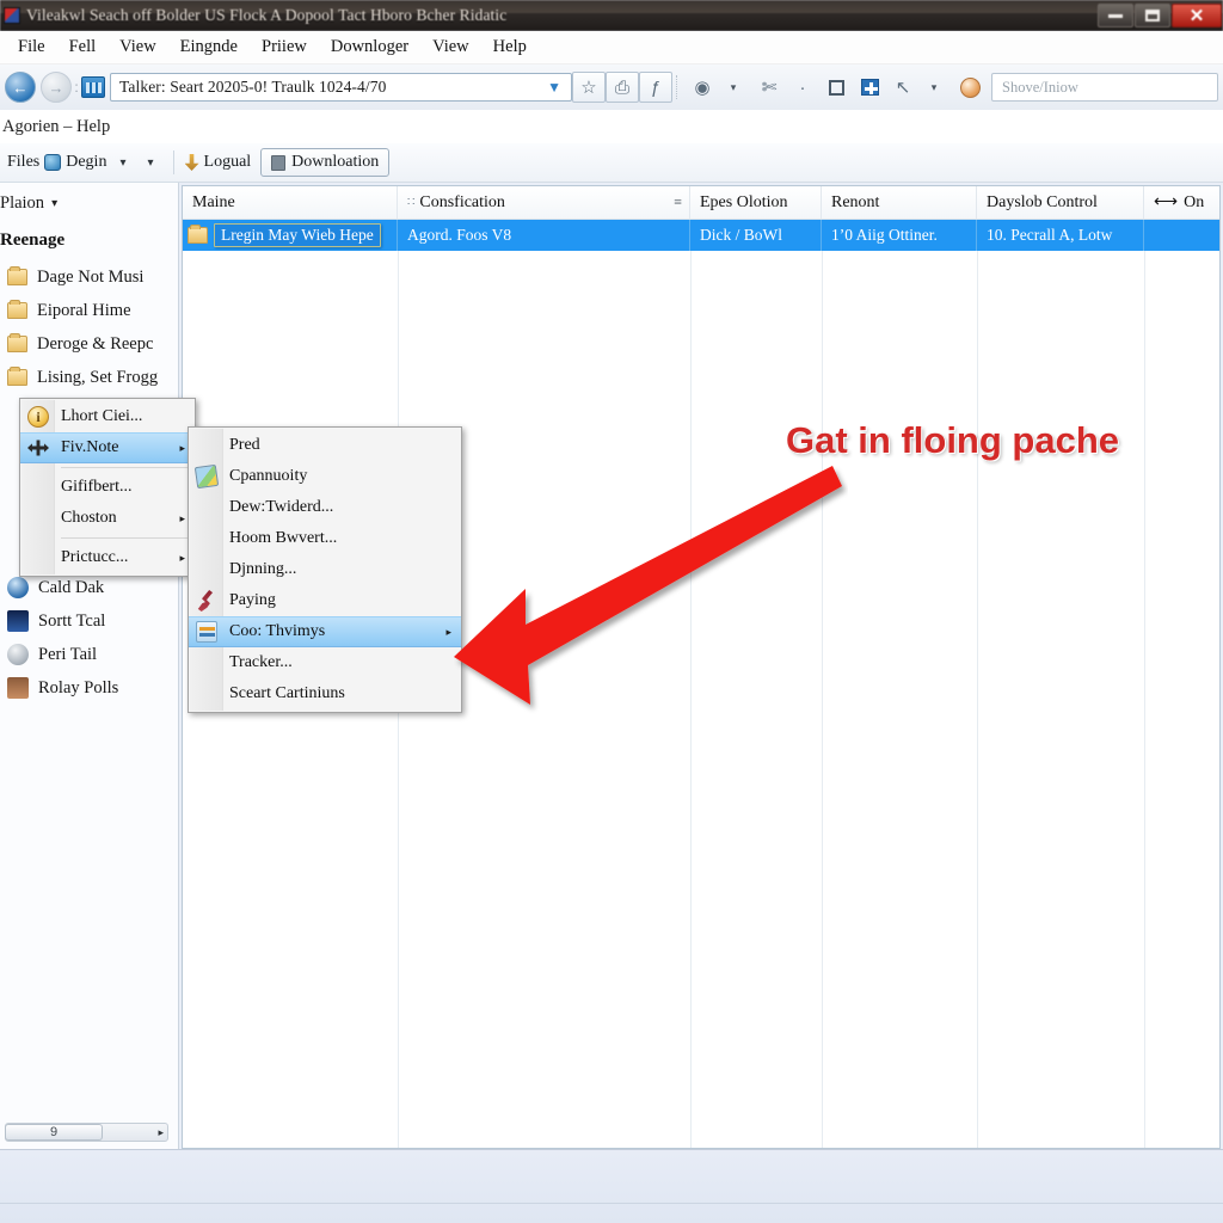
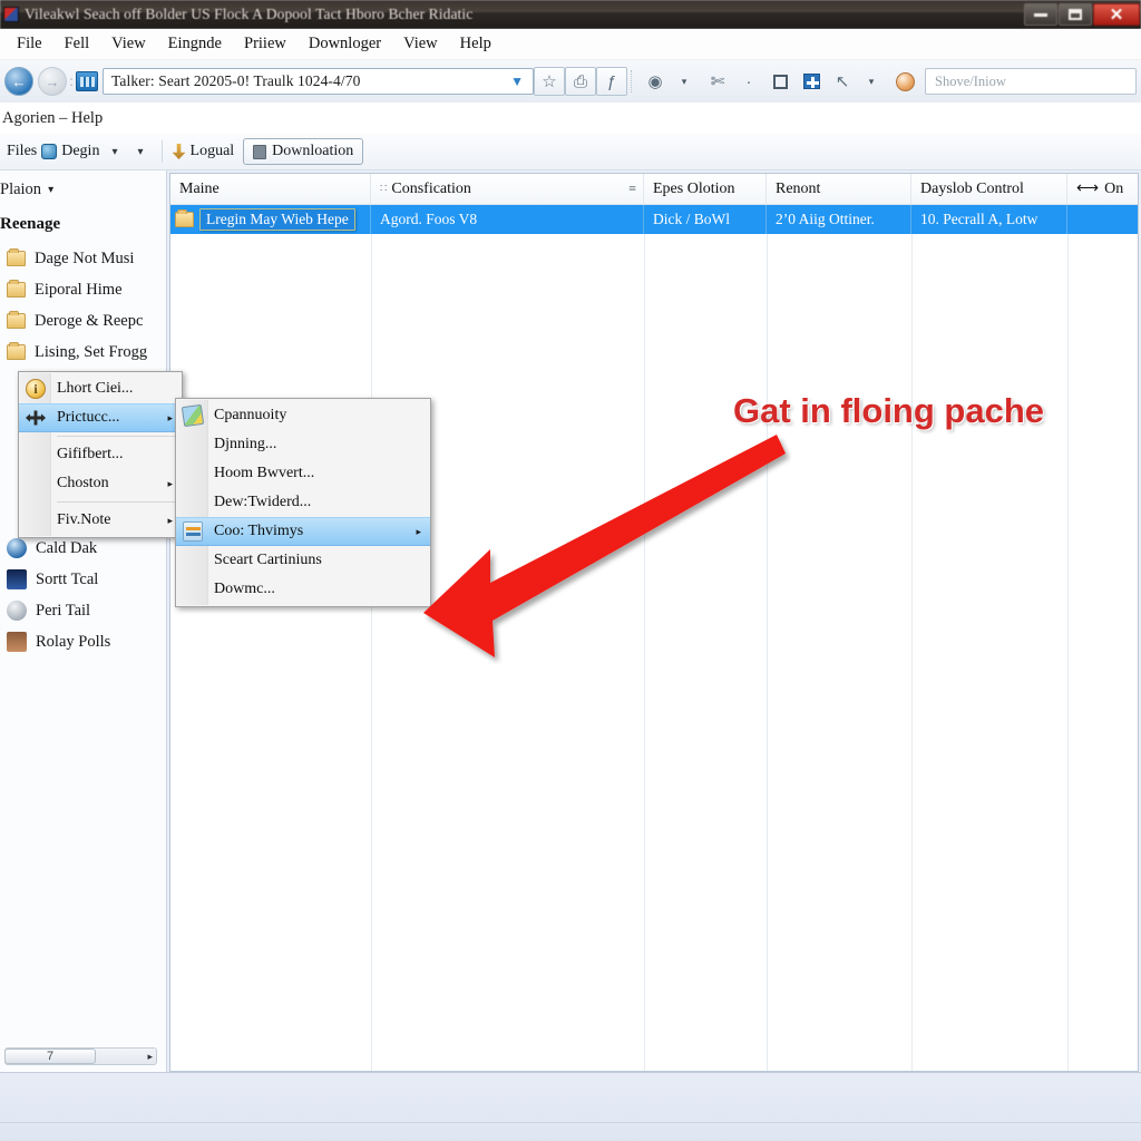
  Vileakwl Seach off Bolder US Flock A Dopool Tact Hboro Bcher Ridatic
  ✕
  File
  Fell
  View
  Eingnde
  Priiew
  Downloger
  View
  Help
  ←
  →
  :
  Talker: Seart 20205-0! Traulk 1024-4/70
  ▼
  ☆
  ⎙
  ƒ
  ◉
  ▾
  ✄
  ·
  ↖
  ▾
  Shove/Iniow
  Agorien – Help
  Files
  Degin
  ▾
  ▾
  Logual
  Downloation
  Plaion
  ▾
  Reenage
  Dage Not Musi
  Eiporal Hime
  Deroge & Reepc
  Lising, Set Frogg
  Cald Dak
  Sortt Tcal
  Peri Tail
  Rolay Polls
- 9
+ 7
  ▸
  Maine
  ∷
  Consfication
  ≡
  Epes Olotion
  Renont
  Dayslob Control
  ⟷
  On
  Lregin May Wieb Hepe
  Agord. Foos V8
  Dick / BoWl
- 1’0 Aiig Ottiner.
+ 2’0 Aiig Ottiner.
  10. Pecrall A, Lotw
  i
  Lhort Ciei...
- Fiv.Note
+ Prictucc...
  ▸
  Gififbert...
  Choston
  ▸
- Prictucc...
+ Fiv.Note
  ▸
- Pred
  Cpannuoity
- Dew:Twiderd...
+ Djnning...
  Hoom Bwvert...
- Djnning...
+ Dew:Twiderd...
- Paying
  Coo: Thvimys
  ▸
- Tracker...
  Sceart Cartiniuns
+ Dowmc...
  Gat in floing pache
